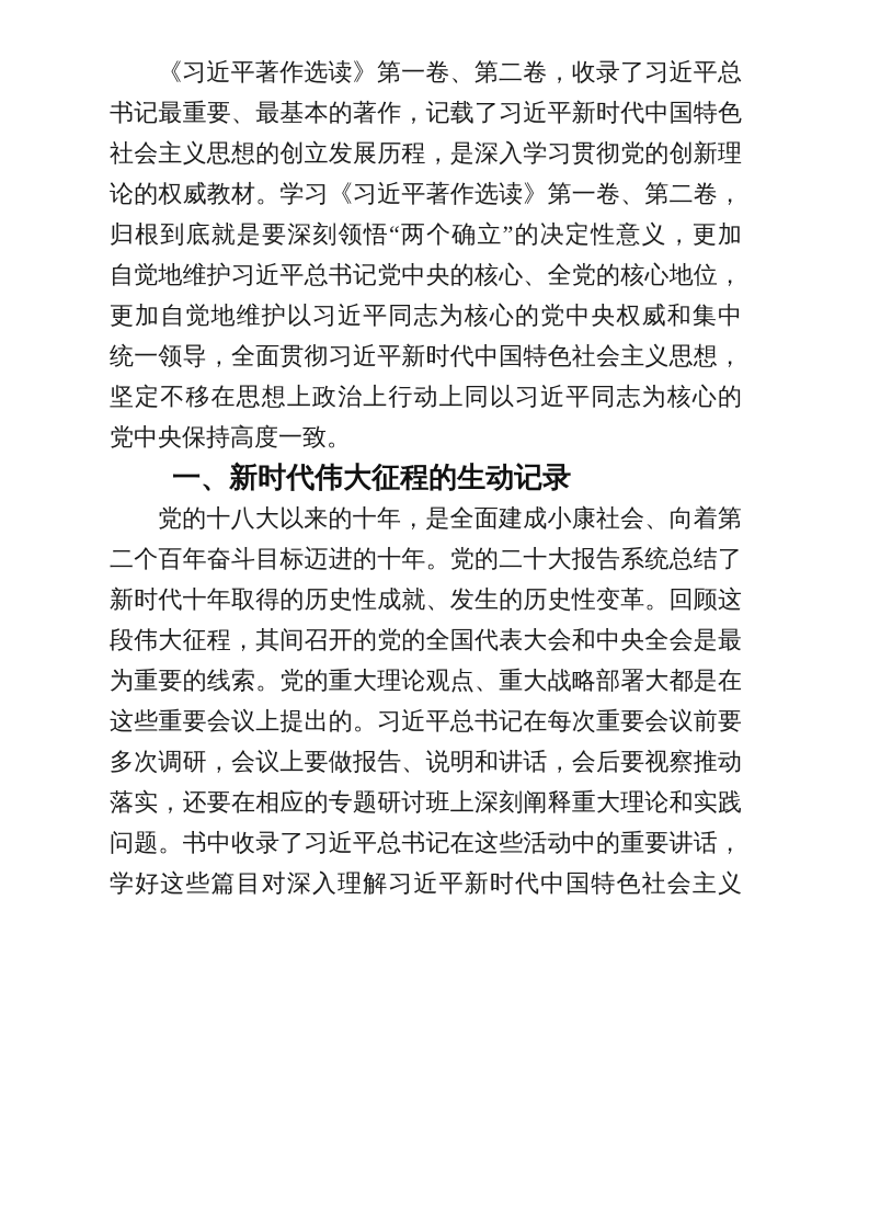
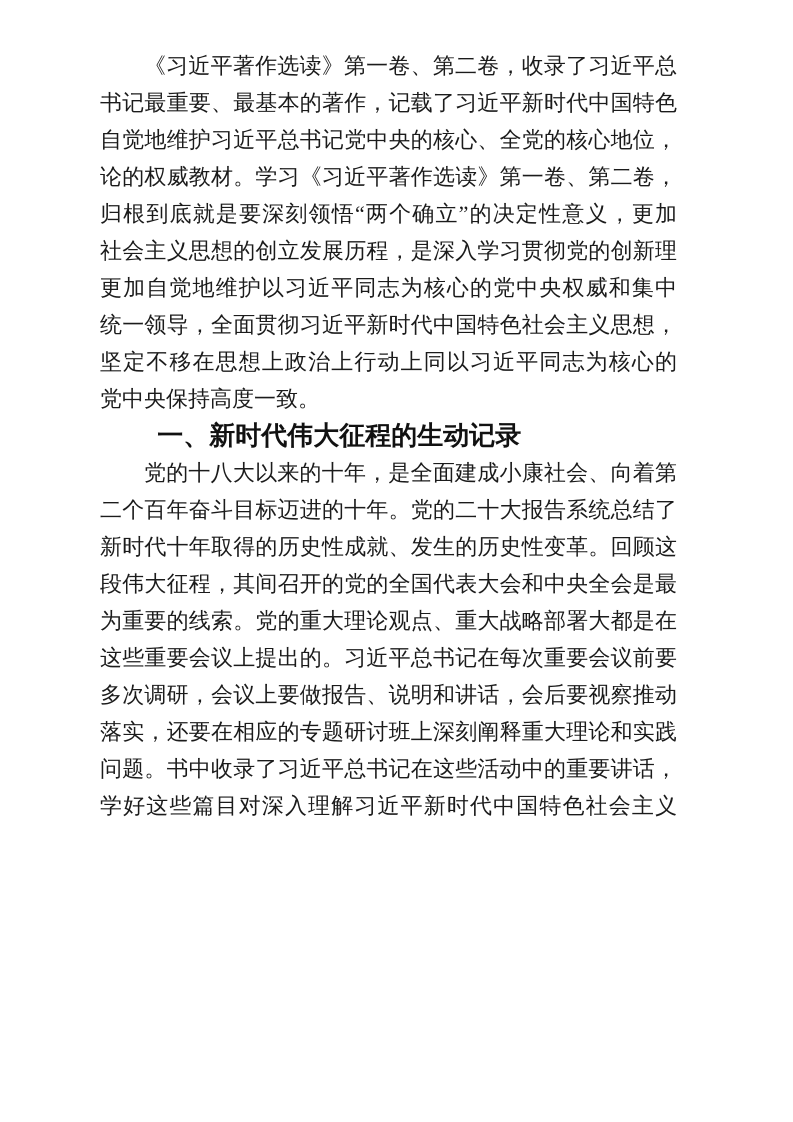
  《习近平著作选读》第一卷、第二卷，收录了习近平总
  书记最重要、最基本的著作，记载了习近平新时代中国特色
- 社会主义思想的创立发展历程，是深入学习贯彻党的创新理
+ 自觉地维护习近平总书记党中央的核心、全党的核心地位，
  论的权威教材。学习《习近平著作选读》第一卷、第二卷，
  归根到底就是要深刻领悟“两个确立”的决定性意义，更加
- 自觉地维护习近平总书记党中央的核心、全党的核心地位，
+ 社会主义思想的创立发展历程，是深入学习贯彻党的创新理
  更加自觉地维护以习近平同志为核心的党中央权威和集中
  统一领导，全面贯彻习近平新时代中国特色社会主义思想，
  坚定不移在思想上政治上行动上同以习近平同志为核心的
  党中央保持高度一致。
  一、新时代伟大征程的生动记录
  党的十八大以来的十年，是全面建成小康社会、向着第
  二个百年奋斗目标迈进的十年。党的二十大报告系统总结了
  新时代十年取得的历史性成就、发生的历史性变革。回顾这
  段伟大征程，其间召开的党的全国代表大会和中央全会是最
  为重要的线索。党的重大理论观点、重大战略部署大都是在
  这些重要会议上提出的。习近平总书记在每次重要会议前要
  多次调研，会议上要做报告、说明和讲话，会后要视察推动
  落实，还要在相应的专题研讨班上深刻阐释重大理论和实践
  问题。书中收录了习近平总书记在这些活动中的重要讲话，
  学好这些篇目对深入理解习近平新时代中国特色社会主义
